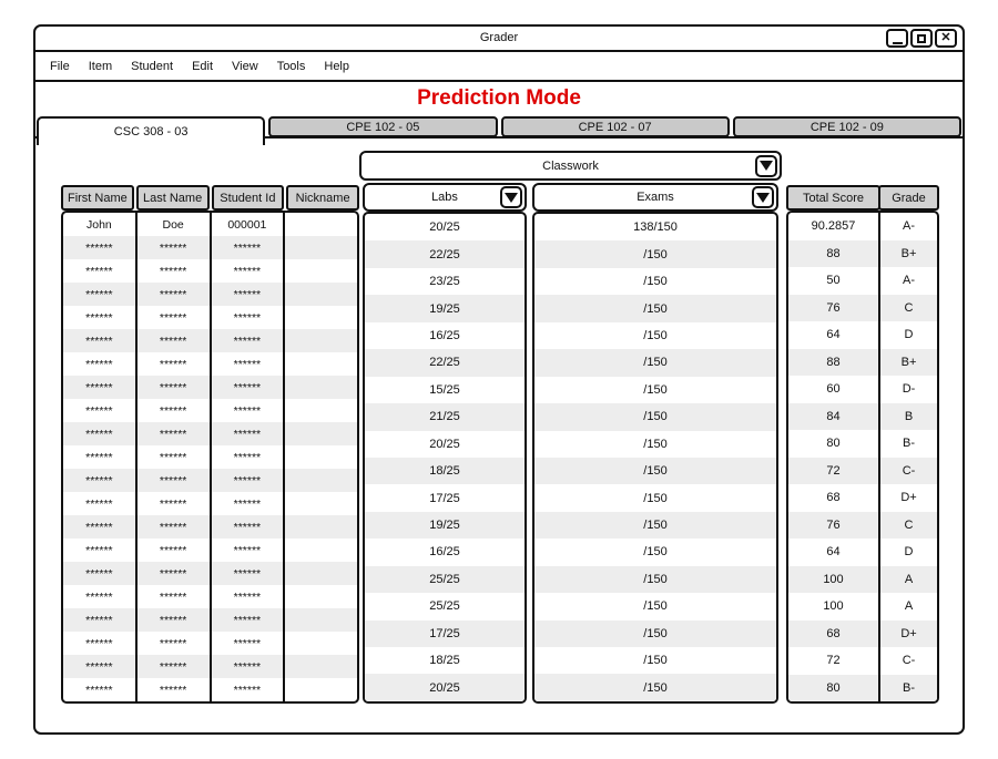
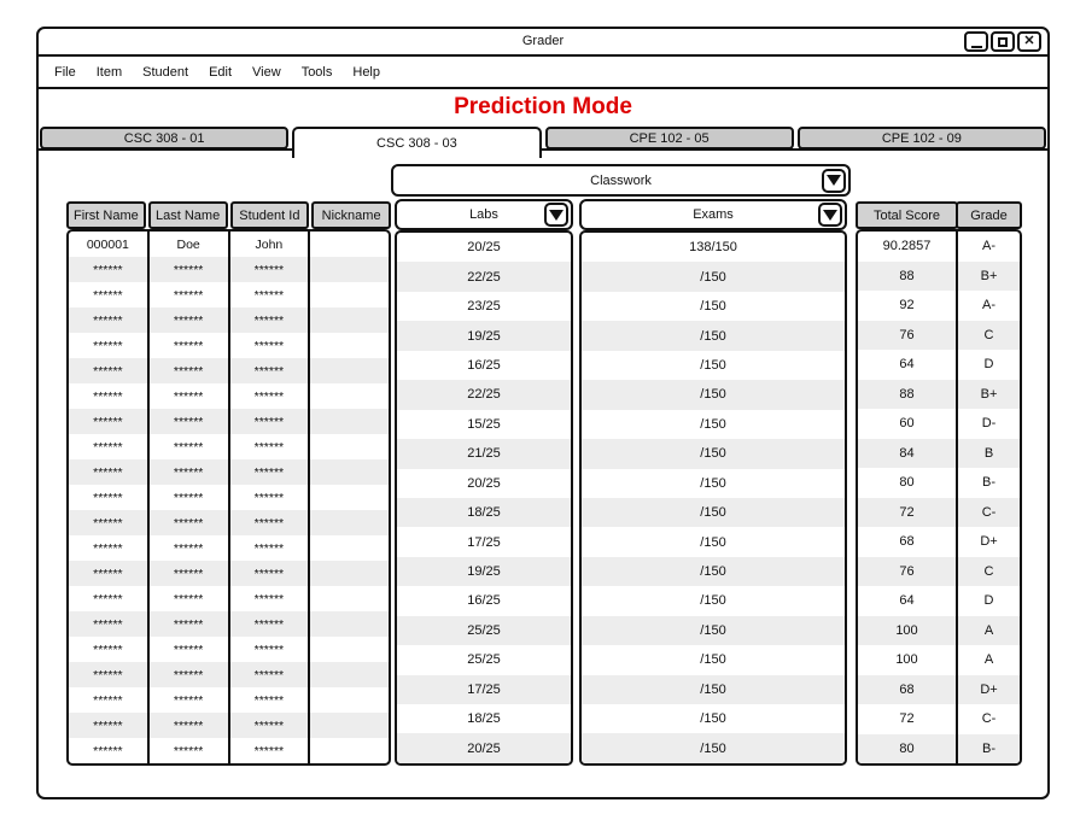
  Grader
  ✕
  File
  Item
  Student
  Edit
  View
  Tools
  Help
  Prediction Mode
+ CSC 308 - 01
  CSC 308 - 03
  CPE 102 - 05
- CPE 102 - 07
  CPE 102 - 09
  Classwork
  First Name
  Last Name
  Student Id
  Nickname
- John
+ 000001
  Doe
- 000001
+ John
  ******
  ******
  ******
  ******
  ******
  ******
  ******
  ******
  ******
  ******
  ******
  ******
  ******
  ******
  ******
  ******
  ******
  ******
  ******
  ******
  ******
  ******
  ******
  ******
  ******
  ******
  ******
  ******
  ******
  ******
  ******
  ******
  ******
  ******
  ******
  ******
  ******
  ******
  ******
  ******
  ******
  ******
  ******
  ******
  ******
  ******
  ******
  ******
  ******
  ******
  ******
  ******
  ******
  ******
  ******
  ******
  ******
  ******
  ******
  ******
  Labs
  20/25
  22/25
  23/25
  19/25
  16/25
  22/25
  15/25
  21/25
  20/25
  18/25
  17/25
  19/25
  16/25
  25/25
  25/25
  17/25
  18/25
  20/25
  Exams
  138/150
  /150
  /150
  /150
  /150
  /150
  /150
  /150
  /150
  /150
  /150
  /150
  /150
  /150
  /150
  /150
  /150
  /150
  Total Score
  Grade
  90.2857
  A-
  88
  B+
- 50
+ 92
  A-
  76
  C
  64
  D
  88
  B+
  60
  D-
  84
  B
  80
  B-
  72
  C-
  68
  D+
  76
  C
  64
  D
  100
  A
  100
  A
  68
  D+
  72
  C-
  80
  B-
